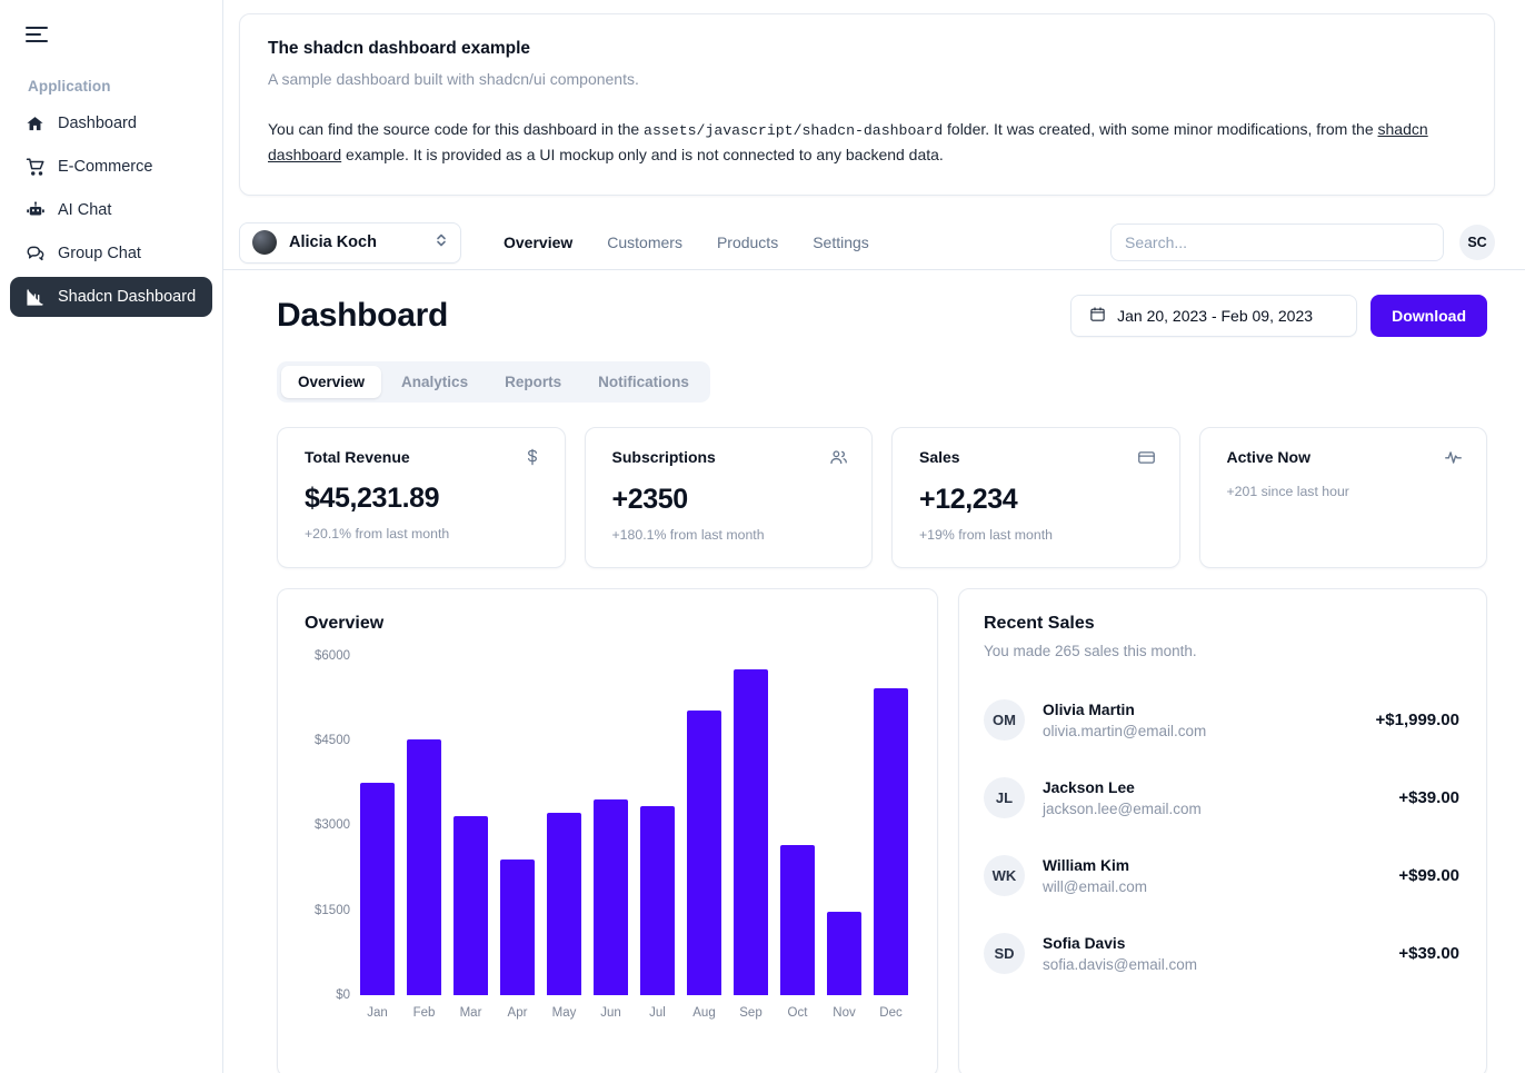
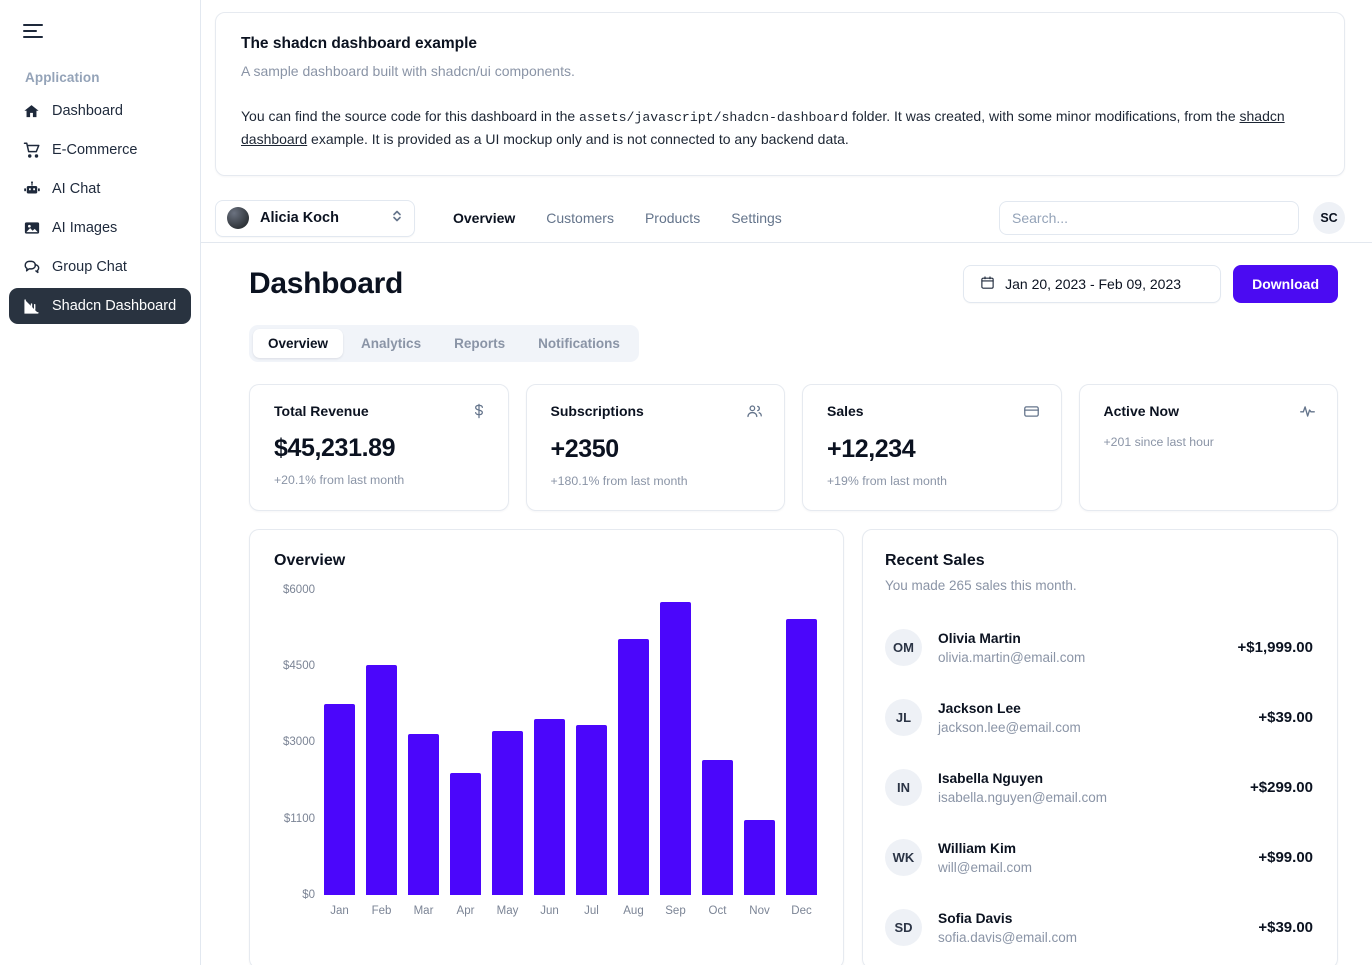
  Application
  Dashboard
  E-Commerce
  AI Chat
+ AI Images
  Group Chat
  Shadcn Dashboard
  The shadcn dashboard example
  A sample dashboard built with shadcn/ui components.
  You can find the source code for this dashboard in the assets/javascript/shadcn-dashboard folder. It was created, with some minor modifications, from the shadcn dashboard example. It is provided as a UI mockup only and is not connected to any backend data.
  Alicia Koch
  Overview
  Customers
  Products
  Settings
  Search...
  SC
  Dashboard
  Jan 20, 2023 - Feb 09, 2023
  Download
  Overview
  Analytics
  Reports
  Notifications
  Total Revenue
  $45,231.89
  +20.1% from last month
  Subscriptions
  +2350
  +180.1% from last month
  Sales
  +12,234
  +19% from last month
  Active Now
  +201 since last hour
  Overview
  $0
- $1500
+ $1100
  $3000
  $4500
  $6000
  Jan
  Feb
  Mar
  Apr
  May
  Jun
  Jul
  Aug
  Sep
  Oct
  Nov
  Dec
  Recent Sales
  You made 265 sales this month.
  OM
  Olivia Martin
  olivia.martin@email.com
  +$1,999.00
  JL
  Jackson Lee
  jackson.lee@email.com
  +$39.00
+ IN
+ Isabella Nguyen
+ isabella.nguyen@email.com
+ +$299.00
  WK
  William Kim
  will@email.com
  +$99.00
  SD
  Sofia Davis
  sofia.davis@email.com
  +$39.00
